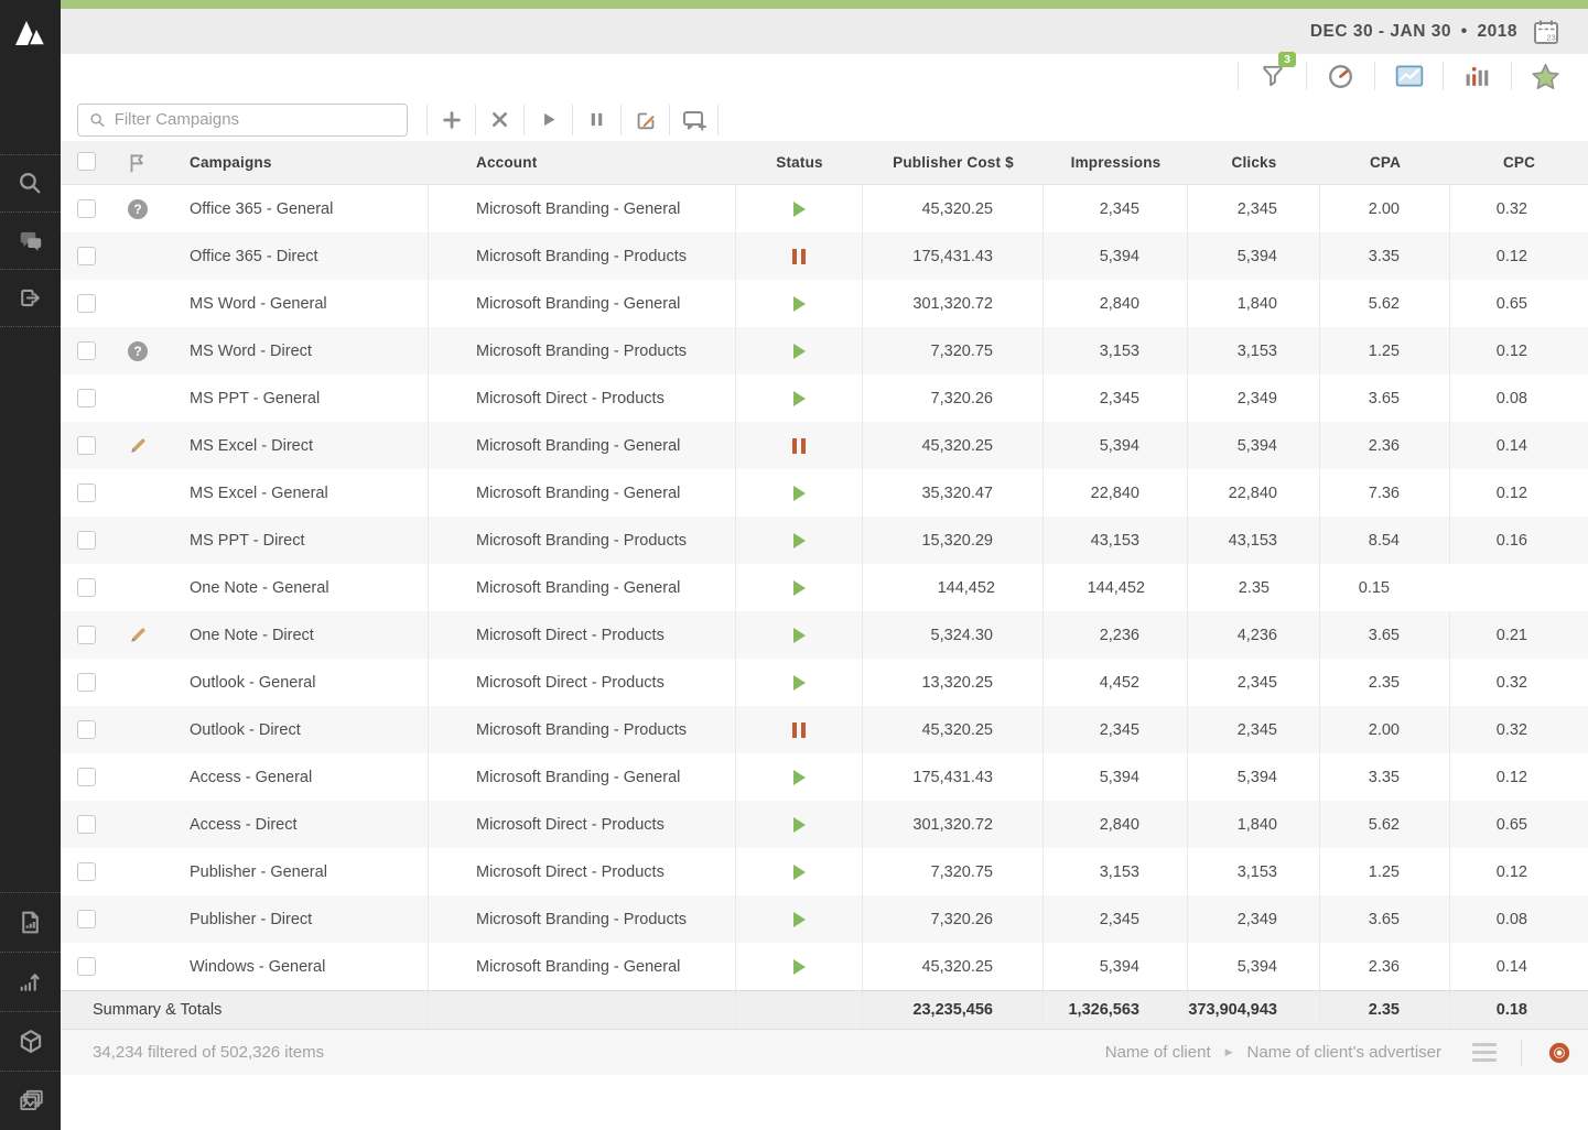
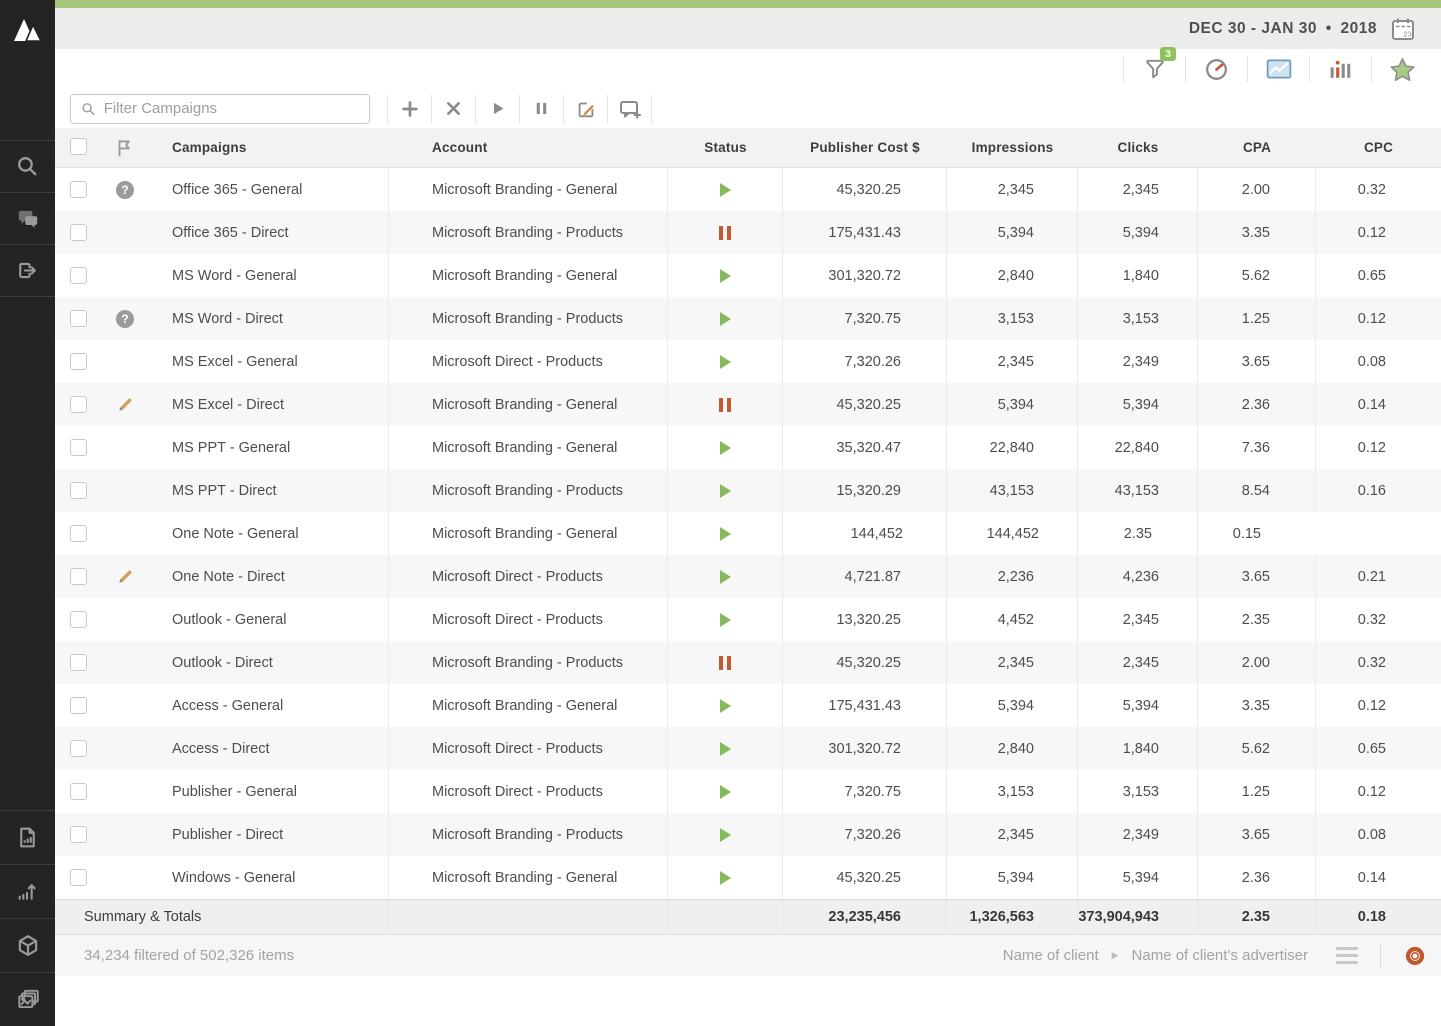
  DEC 30 - JAN 30 • 2018
  23
  3
  Filter Campaigns
  Campaigns
  Account
  Status
  Publisher Cost $
  Impressions
  Clicks
  CPA
  CPC
  Office 365 - General
  Microsoft Branding - General
  45,320.25
  2,345
  2,345
  2.00
  0.32
  Office 365 - Direct
  Microsoft Branding - Products
  175,431.43
  5,394
  5,394
  3.35
  0.12
  MS Word - General
  Microsoft Branding - General
  301,320.72
  2,840
  1,840
  5.62
  0.65
  MS Word - Direct
  Microsoft Branding - Products
  7,320.75
  3,153
  3,153
  1.25
  0.12
- MS PPT - General
+ MS Excel - General
  Microsoft Direct - Products
  7,320.26
  2,345
  2,349
  3.65
  0.08
  MS Excel - Direct
  Microsoft Branding - General
  45,320.25
  5,394
  5,394
  2.36
  0.14
- MS Excel - General
+ MS PPT - General
  Microsoft Branding - General
  35,320.47
  22,840
  22,840
  7.36
  0.12
  MS PPT - Direct
  Microsoft Branding - Products
  15,320.29
  43,153
  43,153
  8.54
  0.16
  One Note - General
  Microsoft Branding - General
  144,452
  144,452
  2.35
  0.15
  One Note - Direct
  Microsoft Direct - Products
- 5,324.30
+ 4,721.87
  2,236
  4,236
  3.65
  0.21
  Outlook - General
  Microsoft Direct - Products
  13,320.25
  4,452
  2,345
  2.35
  0.32
  Outlook - Direct
  Microsoft Branding - Products
  45,320.25
  2,345
  2,345
  2.00
  0.32
  Access - General
  Microsoft Branding - General
  175,431.43
  5,394
  5,394
  3.35
  0.12
  Access - Direct
  Microsoft Direct - Products
  301,320.72
  2,840
  1,840
  5.62
  0.65
  Publisher - General
  Microsoft Direct - Products
  7,320.75
  3,153
  3,153
  1.25
  0.12
  Publisher - Direct
  Microsoft Branding - Products
  7,320.26
  2,345
  2,349
  3.65
  0.08
  Windows - General
  Microsoft Branding - General
  45,320.25
  5,394
  5,394
  2.36
  0.14
  Summary & Totals
  23,235,456
  1,326,563
  373,904,943
  2.35
  0.18
  34,234 filtered of 502,326 items
  Name of client
  ▶
  Name of client’s advertiser
